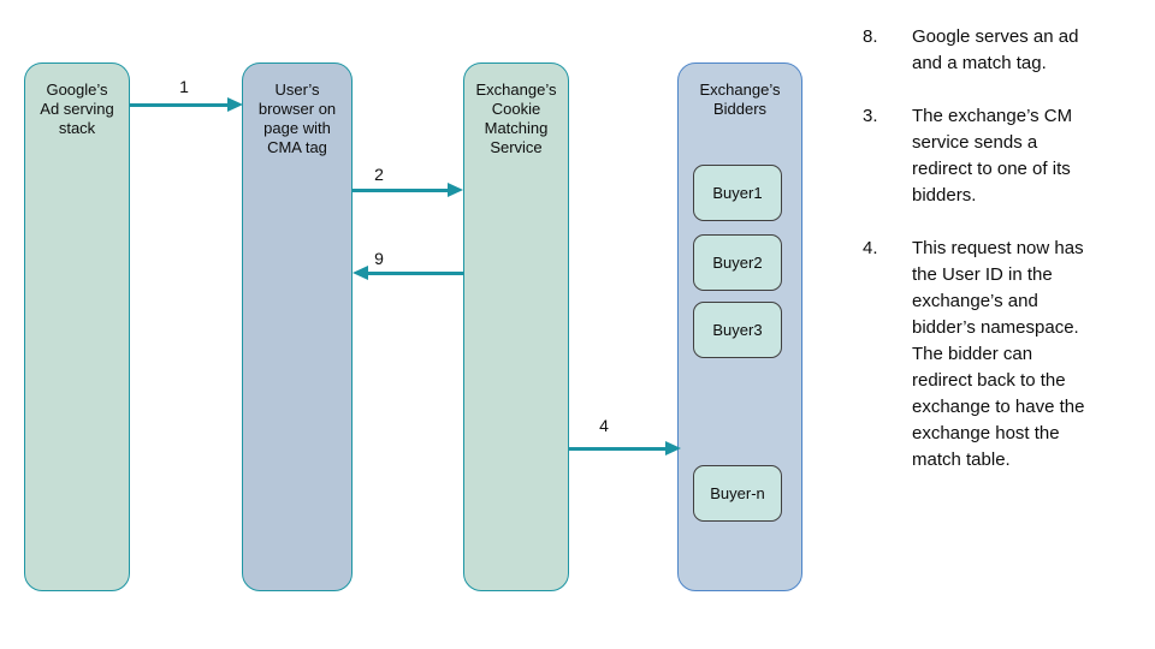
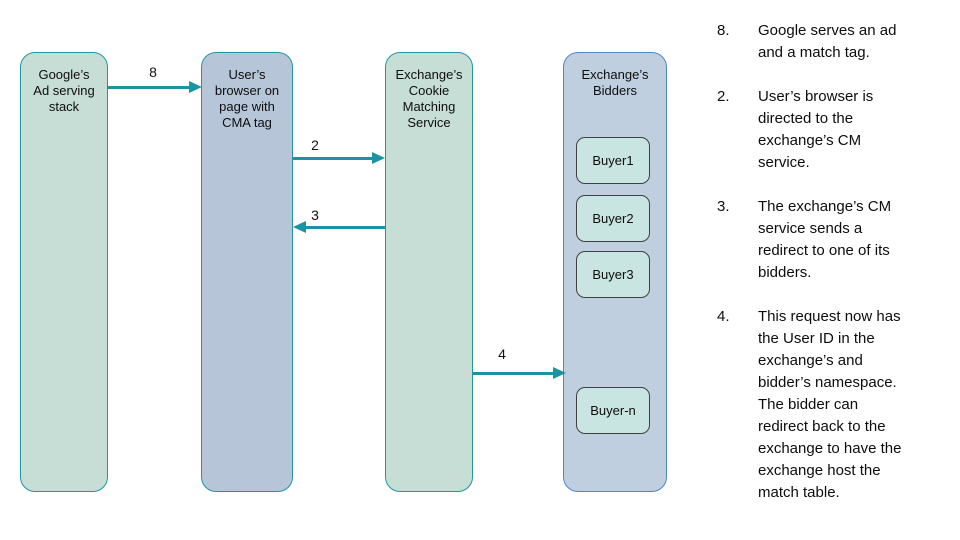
  Google’s
  Ad serving
  stack
  User’s
  browser on
  page with
  CMA tag
  Exchange’s
  Cookie
  Matching
  Service
  Exchange’s
  Bidders
  Buyer1
  Buyer2
  Buyer3
  Buyer-n
- 1
+ 8
  2
- 9
+ 3
  4
  8.
  Google serves an ad
  and a match tag.
+ 2.
+ User’s browser is
+ directed to the
+ exchange’s CM
+ service.
  3.
  The exchange’s CM
  service sends a
  redirect to one of its
  bidders.
  4.
  This request now has
  the User ID in the
  exchange’s and
  bidder’s namespace.
  The bidder can
  redirect back to the
  exchange to have the
  exchange host the
  match table.
